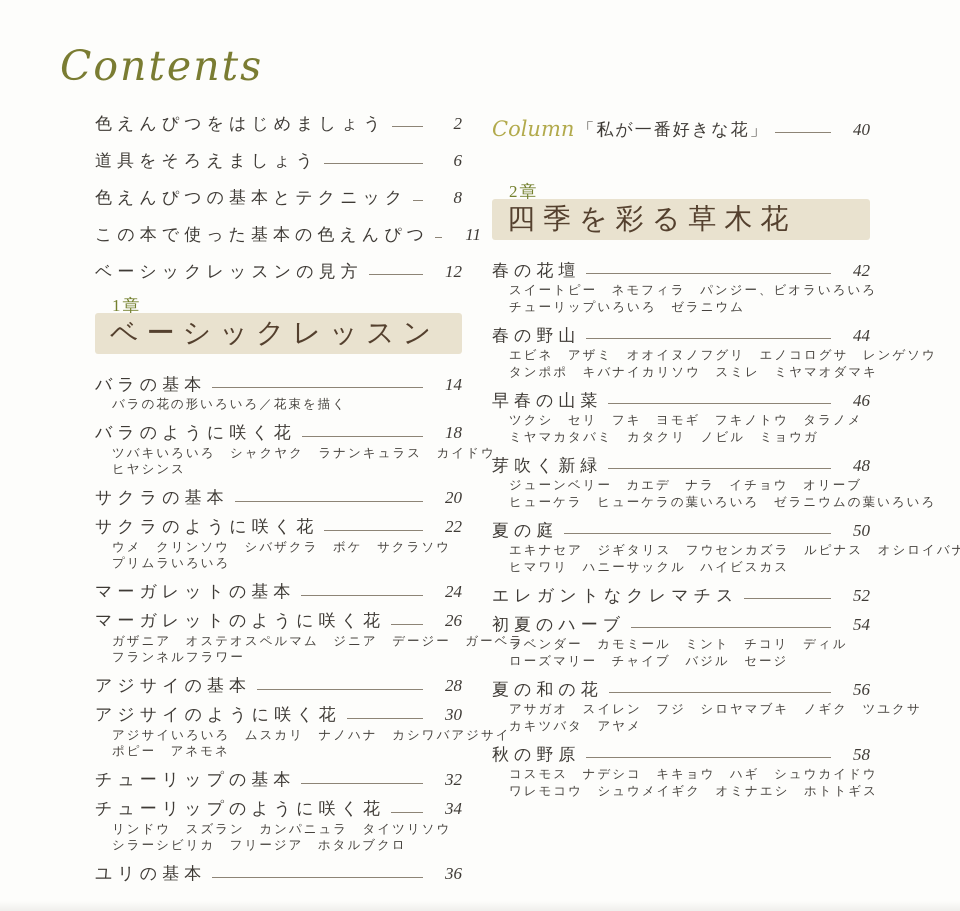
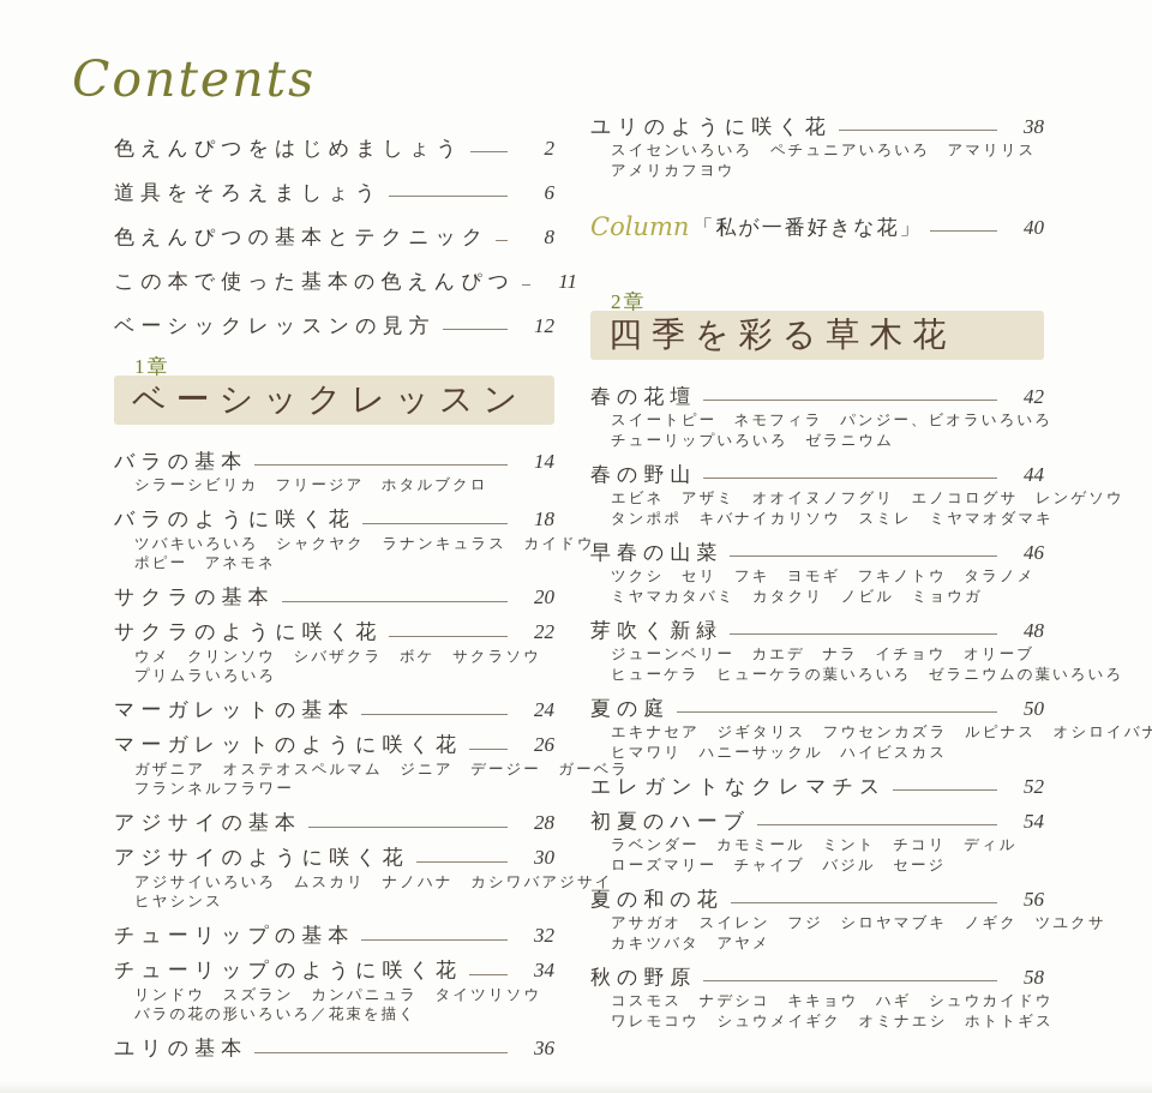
  Contents
  色えんぴつをはじめましょう
  2
  道具をそろえましょう
  6
  色えんぴつの基本とテクニック
  8
  この本で使った基本の色えんぴつ
  11
  ベーシックレッスンの見方
  12
  1章
  ベーシックレッスン
  バラの基本
  14
- バラの花の形いろいろ／花束を描く
+ シラーシビリカ フリージア ホタルブクロ
  バラのように咲く花
  18
  ツバキいろいろ シャクヤク ラナンキュラス カイドウ
- ヒヤシンス
+ ポピー アネモネ
  サクラの基本
  20
  サクラのように咲く花
  22
  ウメ クリンソウ シバザクラ ボケ サクラソウ
  プリムラいろいろ
  マーガレットの基本
  24
  マーガレットのように咲く花
  26
  ガザニア オステオスペルマム ジニア デージー ガー
  フランネルフラワー
  アジサイの基本
  28
  アジサイのように咲く花
  30
  アジサイいろいろ ムスカリ ナノハナ カシワバアジサ
- ポピー アネモネ
+ ヒヤシンス
  チューリップの基本
  32
  チューリップのように咲く花
  34
  リンドウ スズラン カンパニュラ タイツリソウ
- シラーシビリカ フリージア ホタルブクロ
+ バラの花の形いろいろ／花束を描く
  ユリの基本
  36
+ ユリのように咲く花
+ 38
+ スイセンいろいろ ペチュニアいろいろ アマリリス
+ アメリカフヨウ
  Column
  「私が一番好きな花」
  40
  2章
  四季を彩る草木花
  春の花壇
  42
  スイートピー ネモフィラ パンジー、ビオラいろいろ
  チューリップいろいろ ゼラニウム
  春の野山
  44
  エビネ アザミ オオイヌノフグリ エノコログサ レンゲソウ
  タンポポ キバナイカリソウ スミレ ミヤマオダマキ
  早春の山菜
  46
  ツクシ セリ フキ ヨモギ フキノトウ タラノメ
  ミヤマカタバミ カタクリ ノビル ミョウガ
  芽吹く新緑
  48
  ジューンベリー カエデ ナラ イチョウ オリーブ
  ヒューケラ ヒューケラの葉いろいろ ゼラニウムの葉いろいろ
  夏の庭
  50
  エキナセア ジギタリス フウセンカズラ ルピナス オシロイバナ
  ヒマワリ ハニーサックル ハイビスカス
  エレガントなクレマチス
  52
  初夏のハーブ
  54
  ラベンダー カモミール ミント チコリ ディル
  ローズマリー チャイブ バジル セージ
  夏の和の花
  56
  アサガオ スイレン フジ シロヤマブキ ノギク ツユクサ
  カキツバタ アヤメ
  秋の野原
  58
  コスモス ナデシコ キキョウ ハギ シュウカイドウ
  ワレモコウ シュウメイギク オミナエシ ホトトギス
